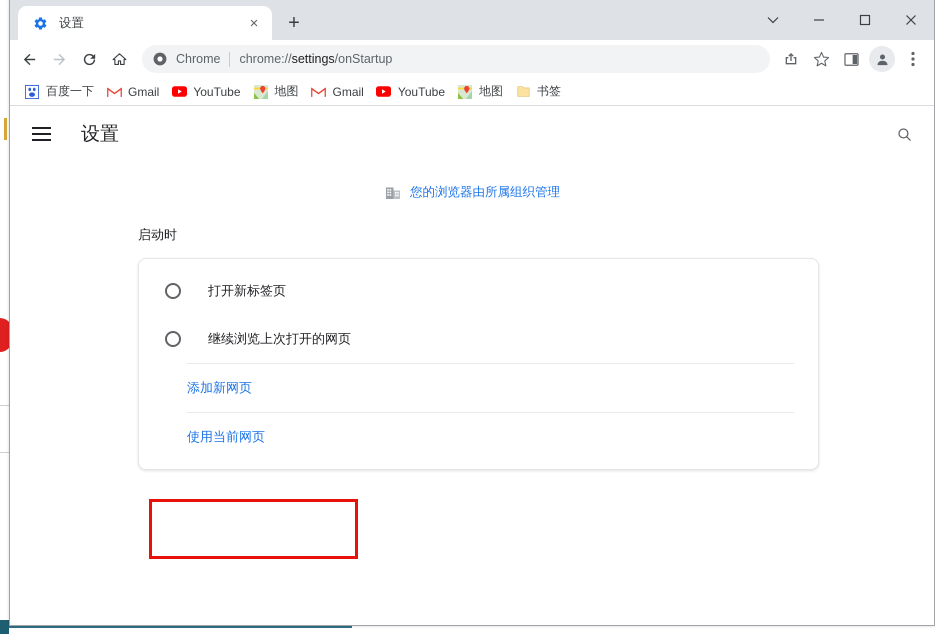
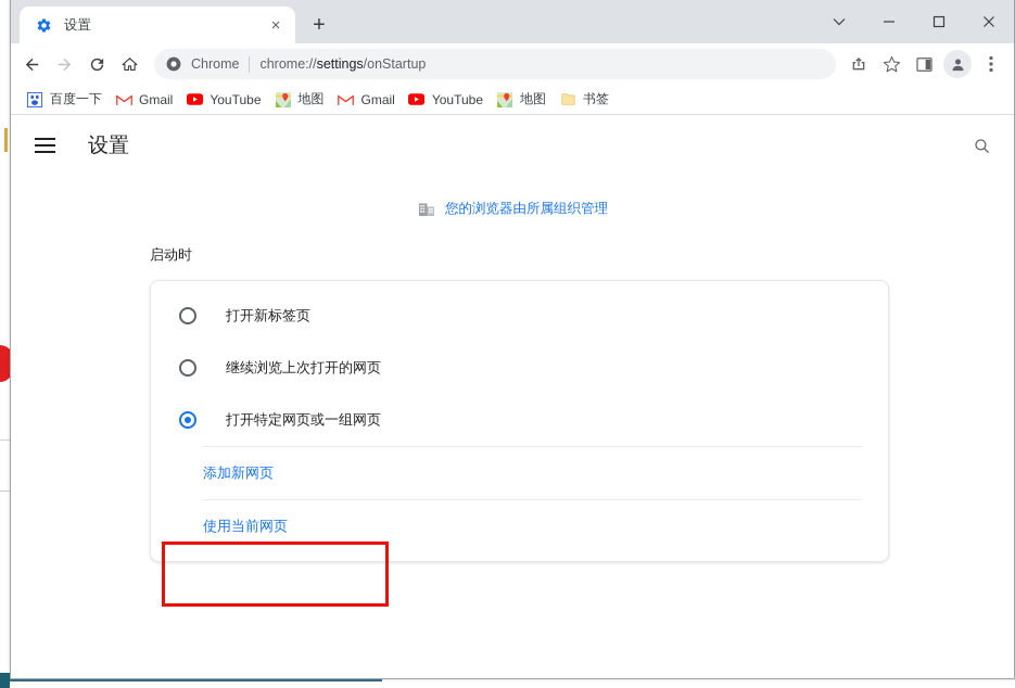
  设置
  ×
  +
  Chrome
  chrome://settings/onStartup
  百度一下
  Gmail
  YouTube
  地图
  Gmail
  YouTube
  地图
  书签
  设置
  您的浏览器由所属组织管理
  启动时
  打开新标签页
  继续浏览上次打开的网页
+ 打开特定网页或一组网页
  添加新网页
  使用当前网页
